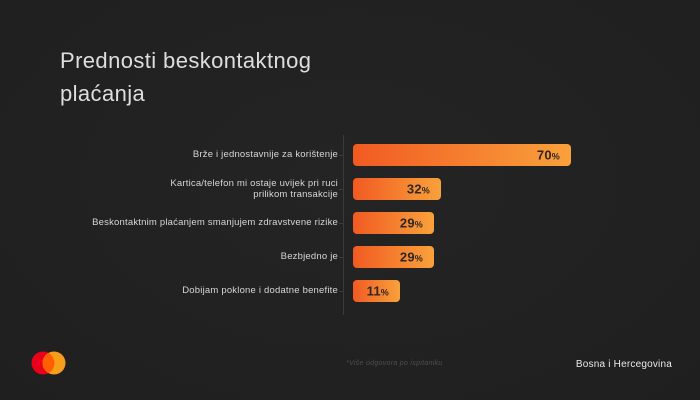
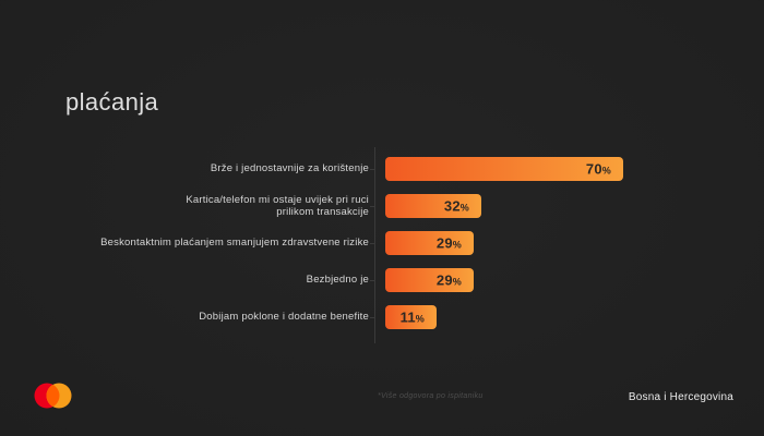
- Prednosti beskontaktnog
  plaćanja
  Brže i jednostavnije za korištenje
  70%
  Kartica/telefon mi ostaje uvijek pri ruci
  prilikom transakcije
  32%
  Beskontaktnim plaćanjem smanjujem zdravstvene rizike
  29%
  Bezbjedno je
  29%
  Dobijam poklone i dodatne benefite
  11%
  Bosna i Hercegovina
